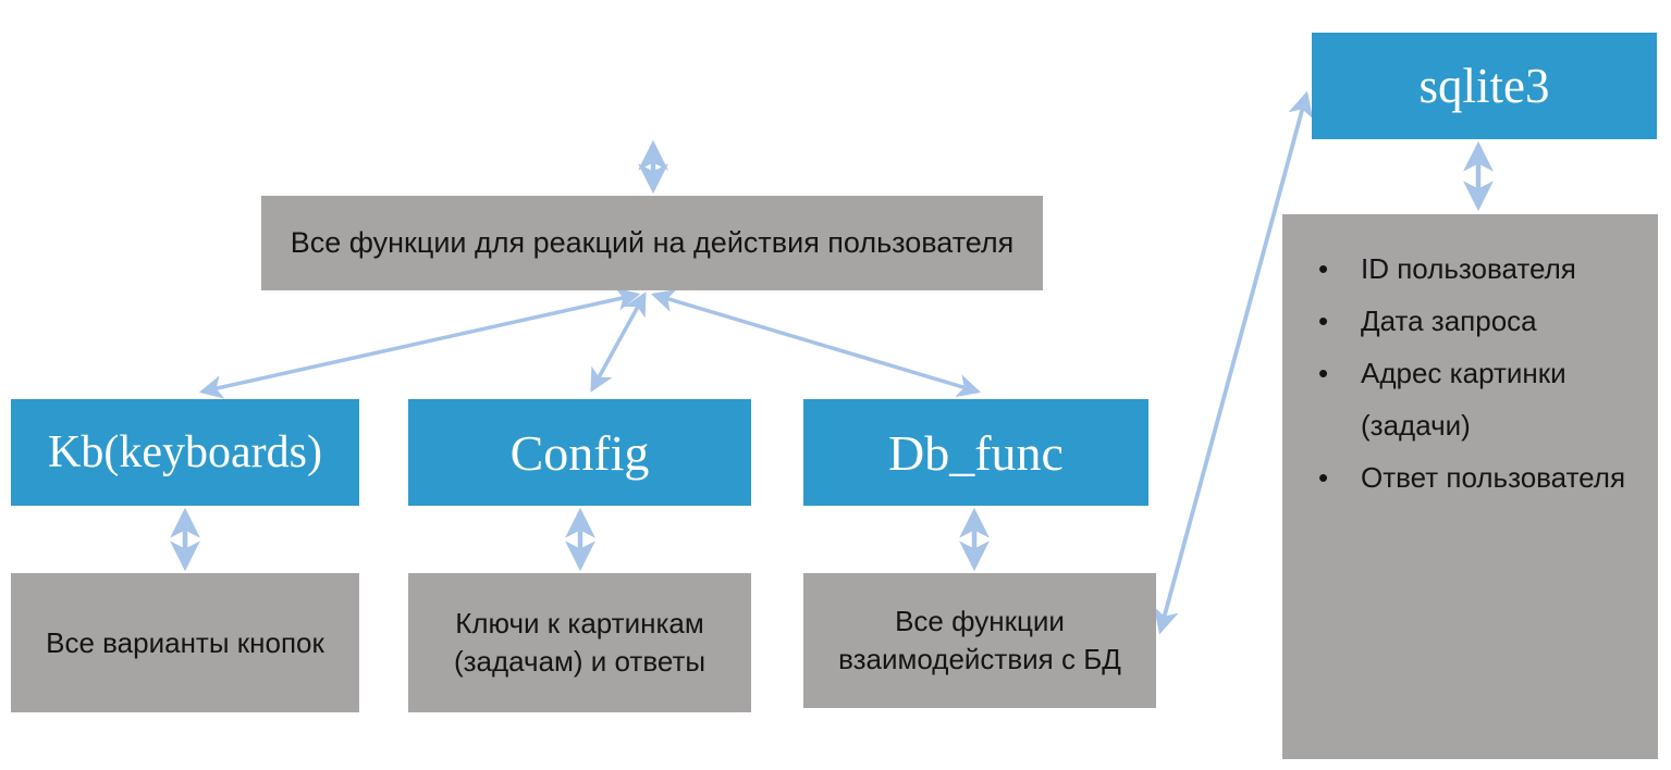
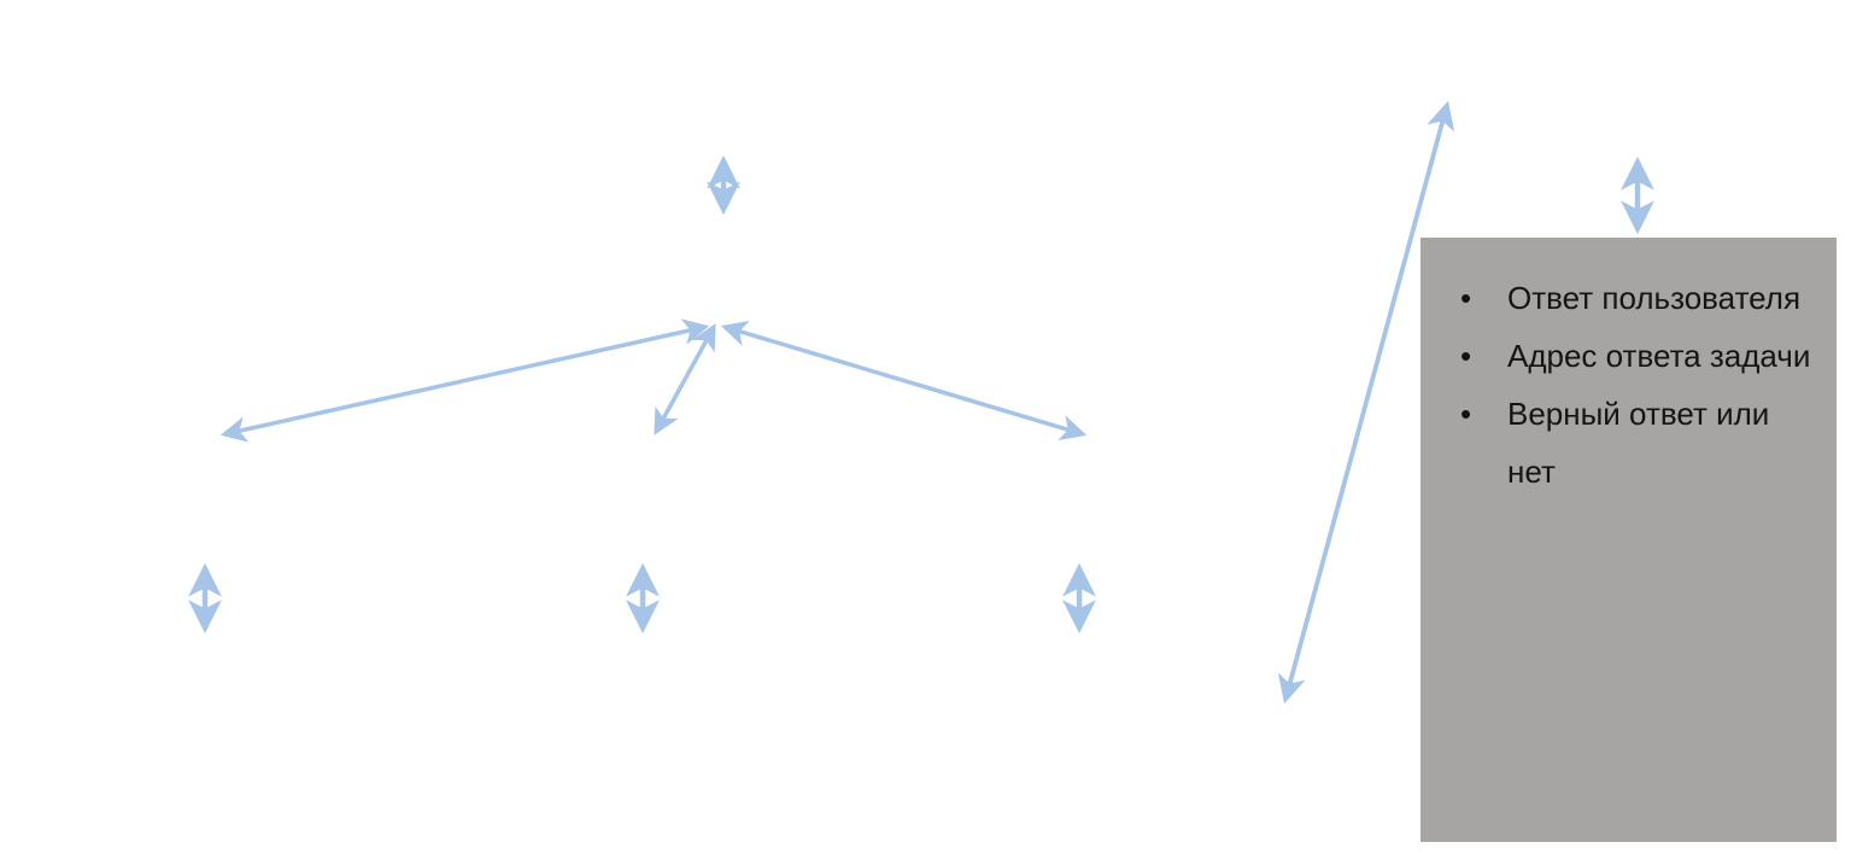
- Все функции для реакций на действия пользователя
- Kb(keyboards)
- Config
- Db_func
- Все варианты кнопок
- Ключи к картинкам (задачам) и ответы
- Все функции взаимодействия с БД
- sqlite3
- ID пользователя
- Дата запроса
- Адрес картинки (задачи)
  Ответ пользователя
+ Адрес ответа задачи
+ Верный ответ или нет
